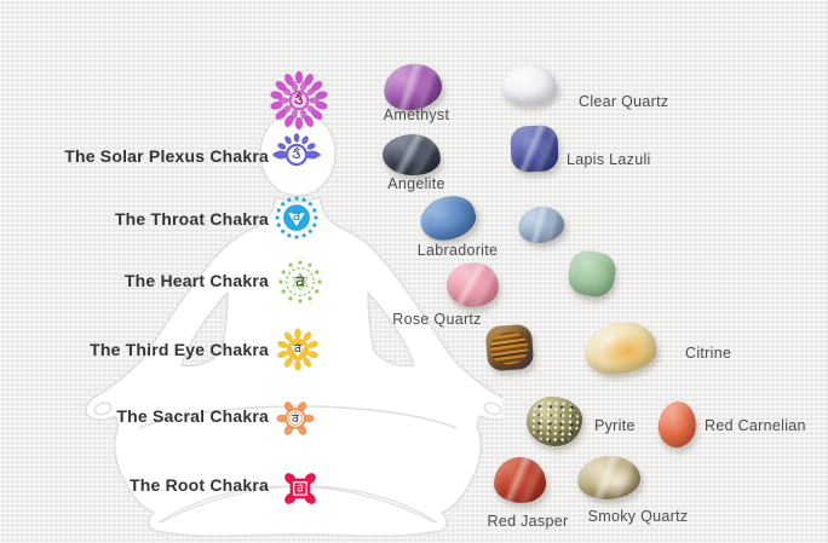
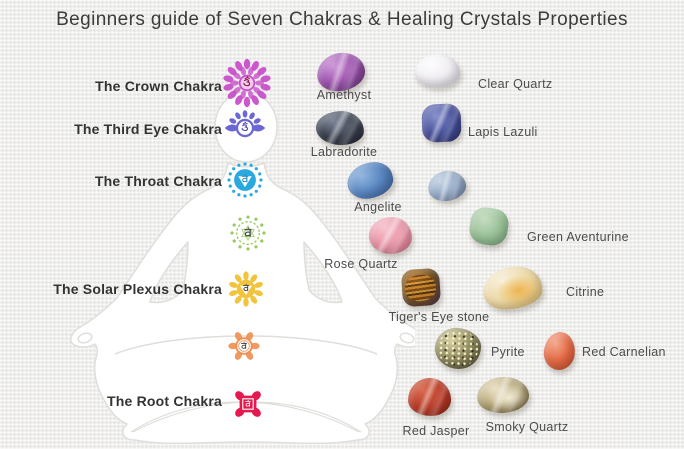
+ Beginners guide of Seven Chakras & Healing Crystals Properties
+ The Crown Chakra
- The Solar Plexus Chakra
+ The Third Eye Chakra
  The Throat Chakra
- The Heart Chakra
- The Third Eye Chakra
+ The Solar Plexus Chakra
- The Sacral Chakra
  The Root Chakra
  Amethyst
  Clear Quartz
- Angelite
+ Labradorite
  Lapis Lazuli
- Labradorite
+ Angelite
  Rose Quartz
+ Green Aventurine
+ Tiger's Eye stone
  Citrine
  Pyrite
  Red Carnelian
  Red Jasper
  Smoky Quartz
